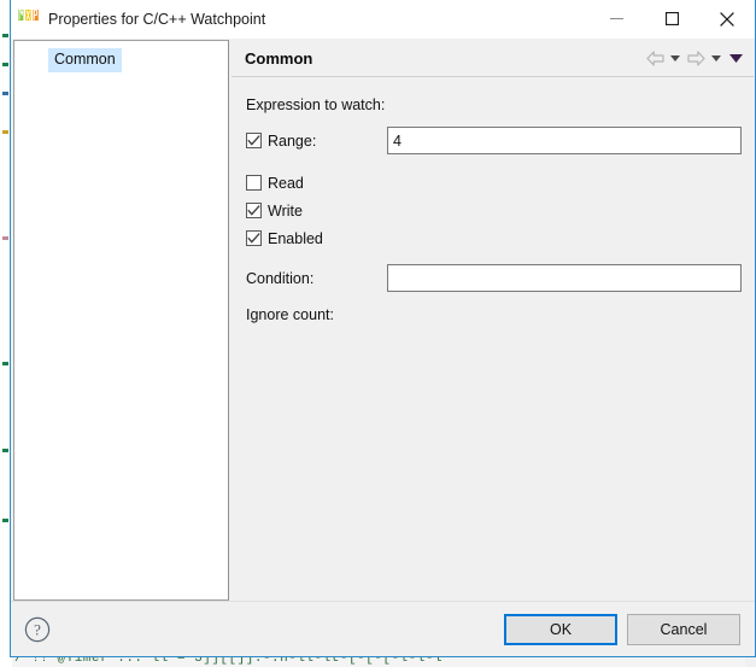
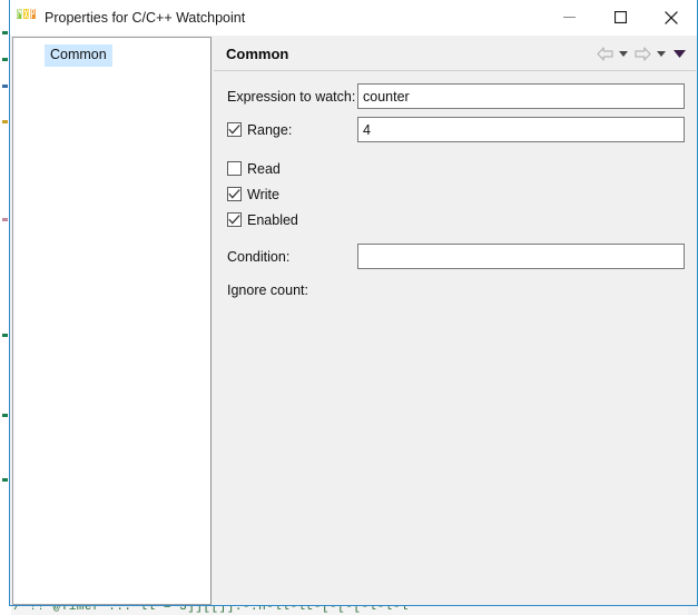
  /*!! @Timer ... ll = 3]][[]].-.h-ll-lt-[-[-[-l-l-l
  Properties for C/C++ Watchpoint
  Common
  Common
  Expression to watch:
+ counter
  Range:
  4
  Read
  Write
  Enabled
  Condition:
  Ignore count:
- ?
- OK
- Cancel
